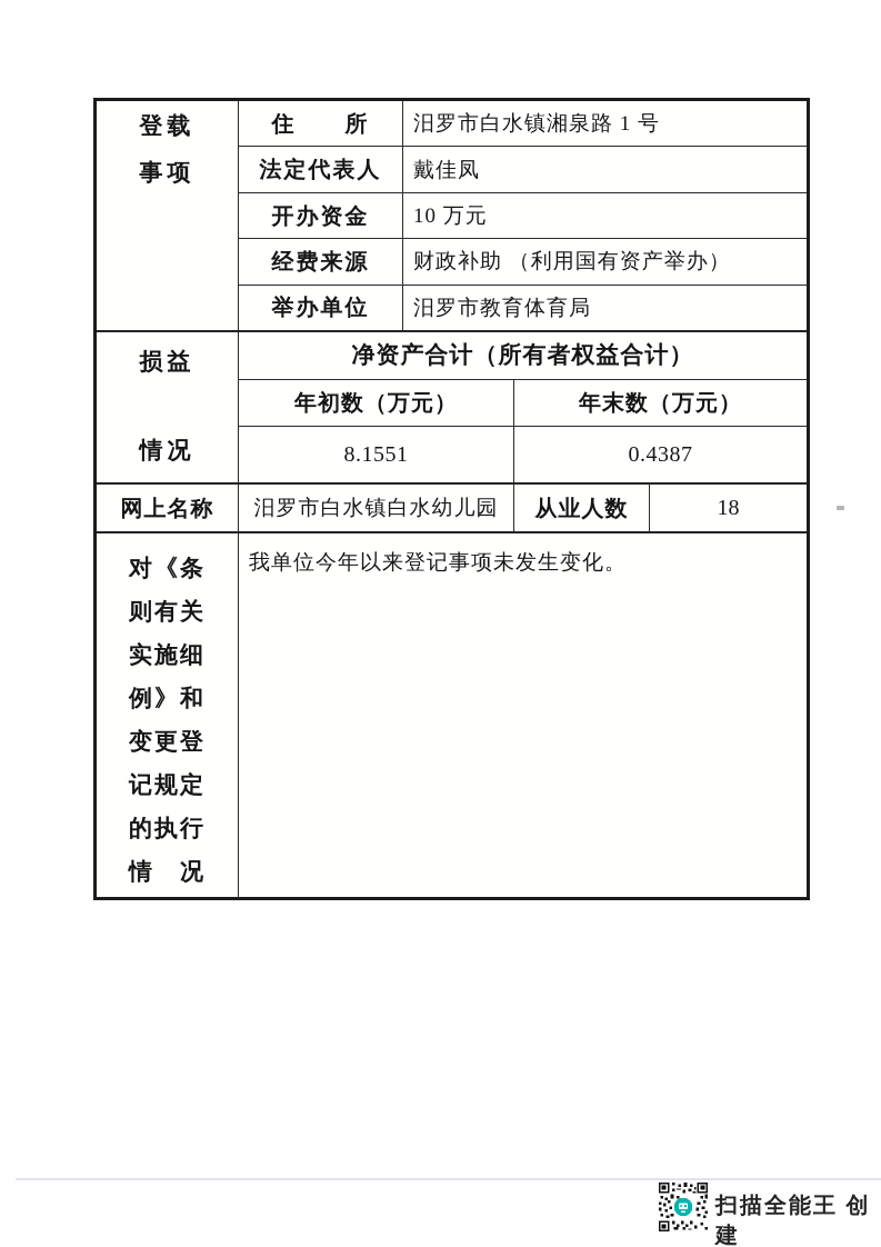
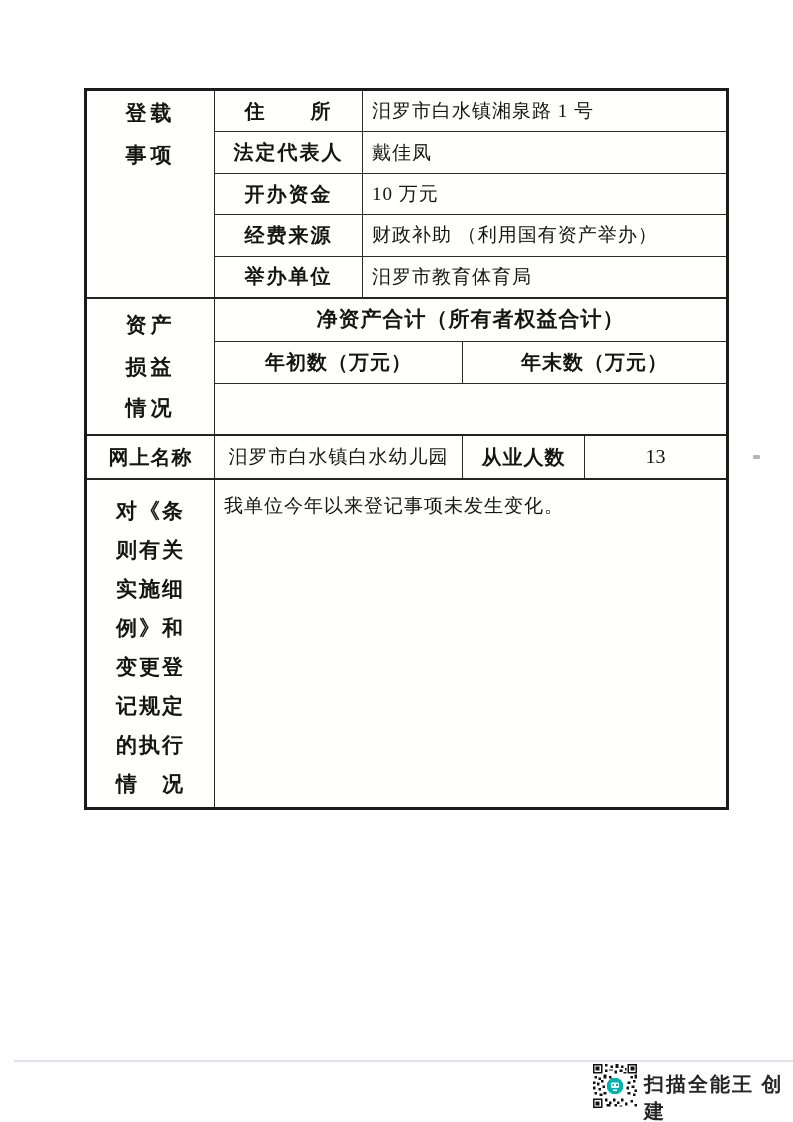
  登载
  事项
  住 所
  汨罗市白水镇湘泉路 1 号
  法定代表人
  戴佳凤
  开办资金
  10 万元
  经费来源
  财政补助 （利用国有资产举办）
  举办单位
  汨罗市教育体育局
+ 资产
  损益
  情况
  净资产合计（所有者权益合计）
  年初数（万元）
  年末数（万元）
- 8.1551
- 0.4387
  网上名称
  汨罗市白水镇白水幼儿园
  从业人数
- 18
+ 13
  对《条
  则有关
  实施细
  例》和
  变更登
  记规定
  的执行
  情 况
  我单位今年以来登记事项未发生变化。
  扫描全能王 创建
